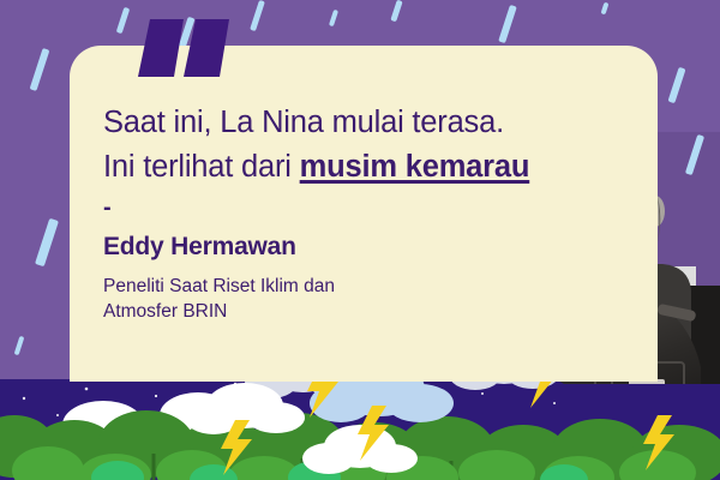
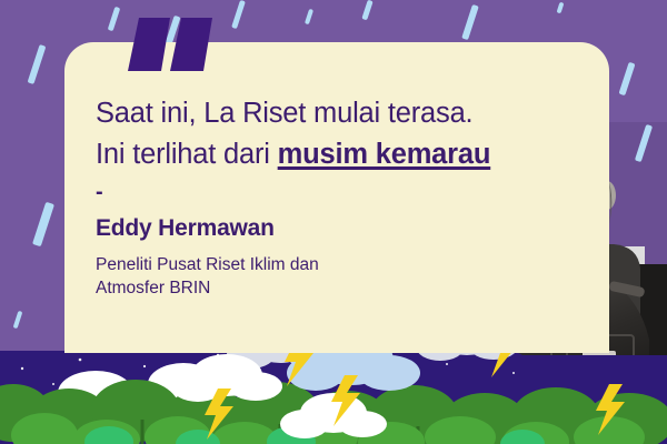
- Saat ini, La Nina mulai terasa.
+ Saat ini, La Riset mulai terasa.
  Ini terlihat dari musim kemarau
  -
  Eddy Hermawan
- Peneliti Saat Riset Iklim dan
+ Peneliti Pusat Riset Iklim dan
  Atmosfer BRIN
